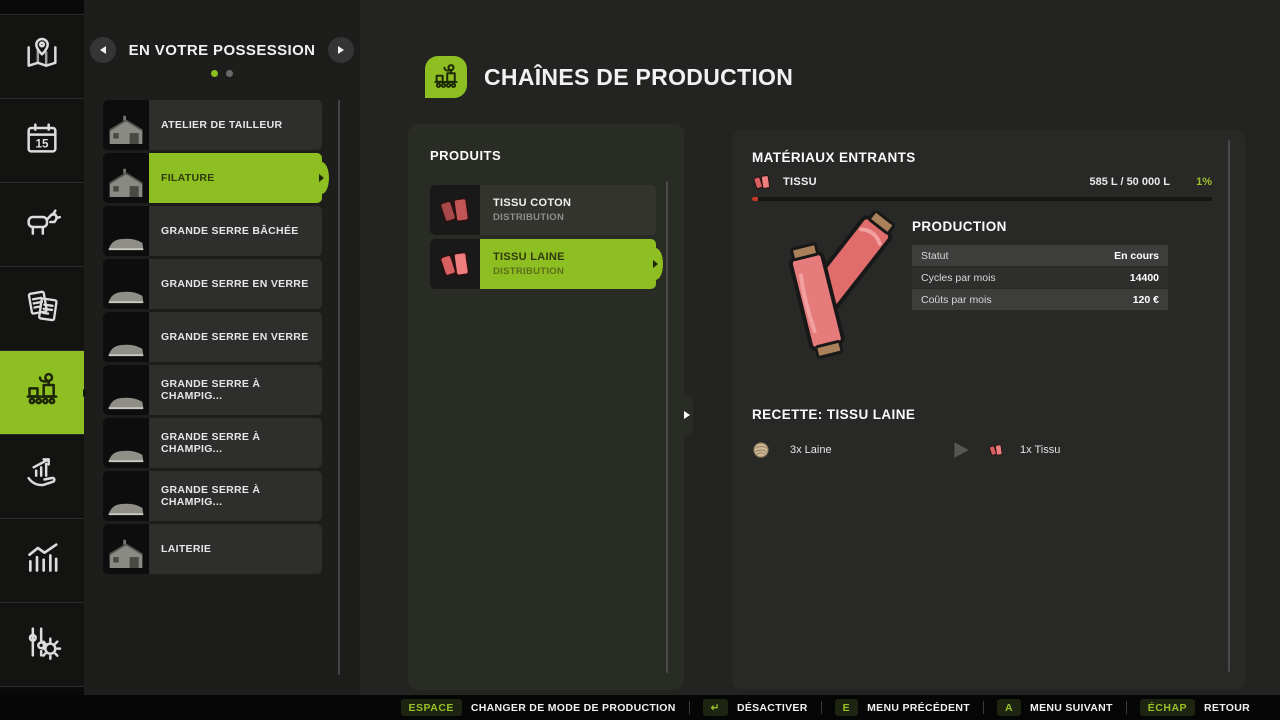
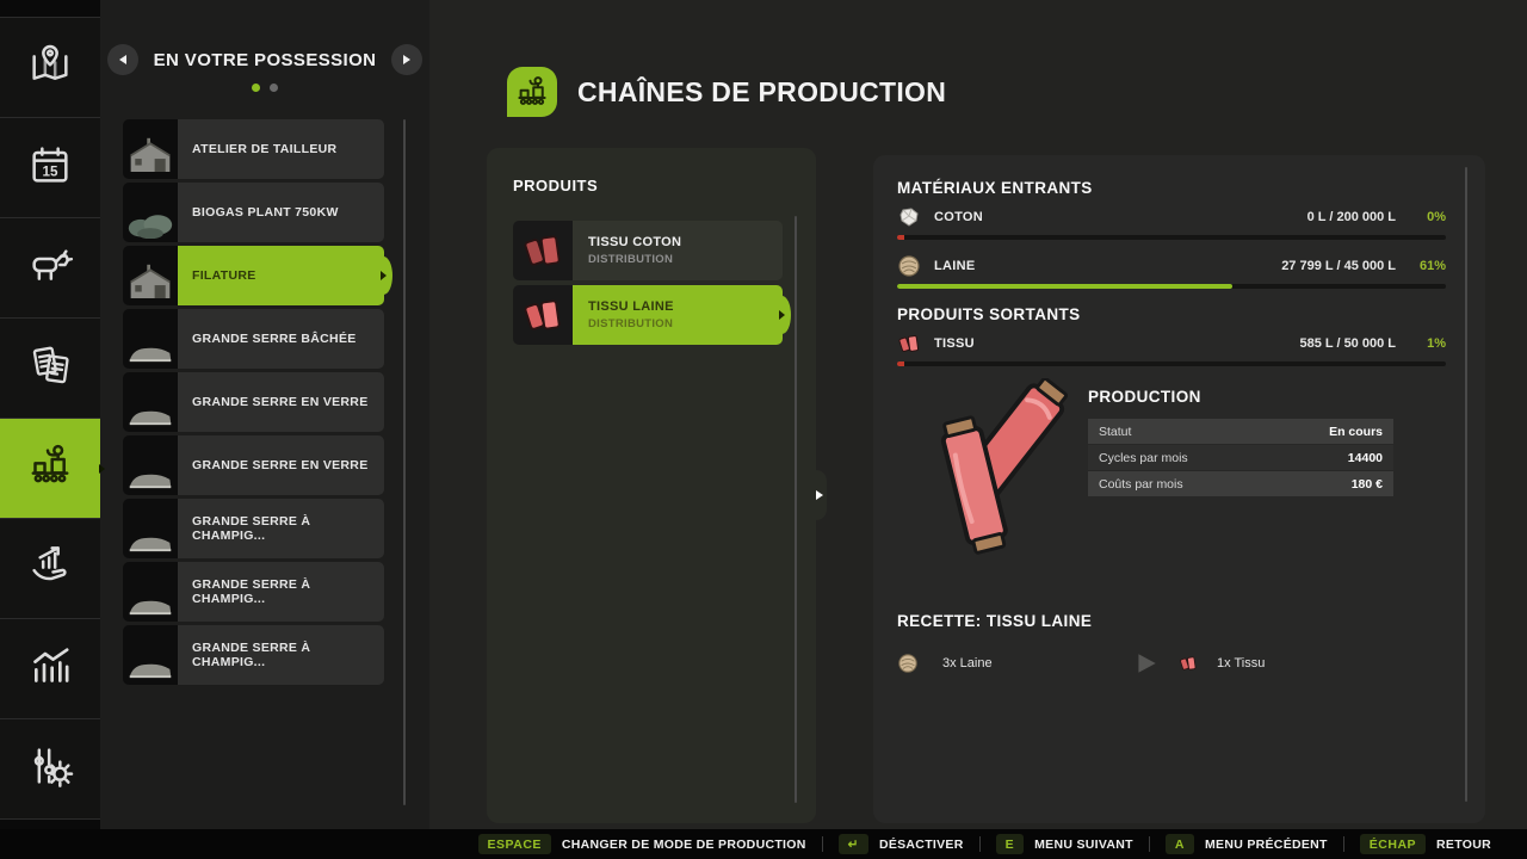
  15
  EN VOTRE POSSESSION
  ATELIER DE TAILLEUR
+ BIOGAS PLANT 750KW
  FILATURE
  GRANDE SERRE BÂCHÉE
  GRANDE SERRE EN VERRE
  GRANDE SERRE EN VERRE
  GRANDE SERRE À CHAMPIG...
  GRANDE SERRE À CHAMPIG...
  GRANDE SERRE À CHAMPIG...
- LAITERIE
  CHAÎNES DE PRODUCTION
  PRODUITS
  TISSU COTON
  DISTRIBUTION
  TISSU LAINE
  DISTRIBUTION
  MATÉRIAUX ENTRANTS
+ COTON
+ 0 L / 200 000 L
+ 0%
+ LAINE
+ 27 799 L / 45 000 L
+ 61%
+ PRODUITS SORTANTS
  TISSU
  585 L / 50 000 L
  1%
  PRODUCTION
  Statut
  En cours
  Cycles par mois
  14400
  Coûts par mois
- 120 €
+ 180 €
  RECETTE: TISSU LAINE
  3x Laine
  1x Tissu
  ESPACE
  CHANGER DE MODE DE PRODUCTION
  ↵
  DÉSACTIVER
  E
- MENU PRÉCÉDENT
+ MENU SUIVANT
  A
- MENU SUIVANT
+ MENU PRÉCÉDENT
  ÉCHAP
  RETOUR
